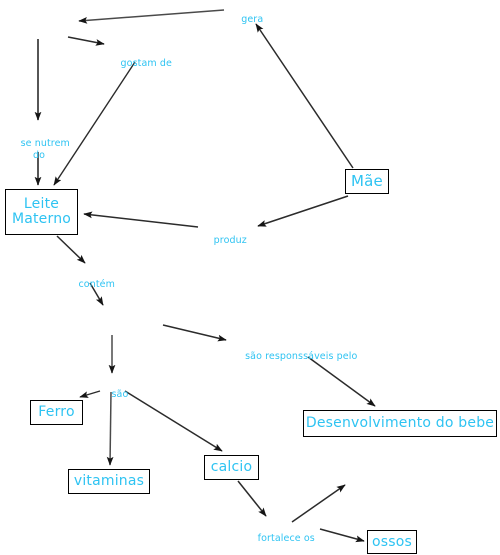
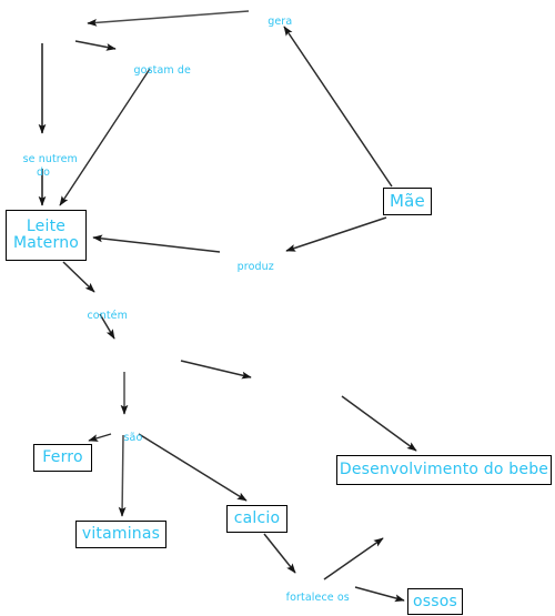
  Leite
  Materno
  Mãe
  Ferro
  vitaminas
  calcio
  ossos
  Desenvolvimento do bebe
  gera
  gostam de
  se nutrem
  do
  produz
  contém
- são responssáveis pelo
  são
  fortalece os
